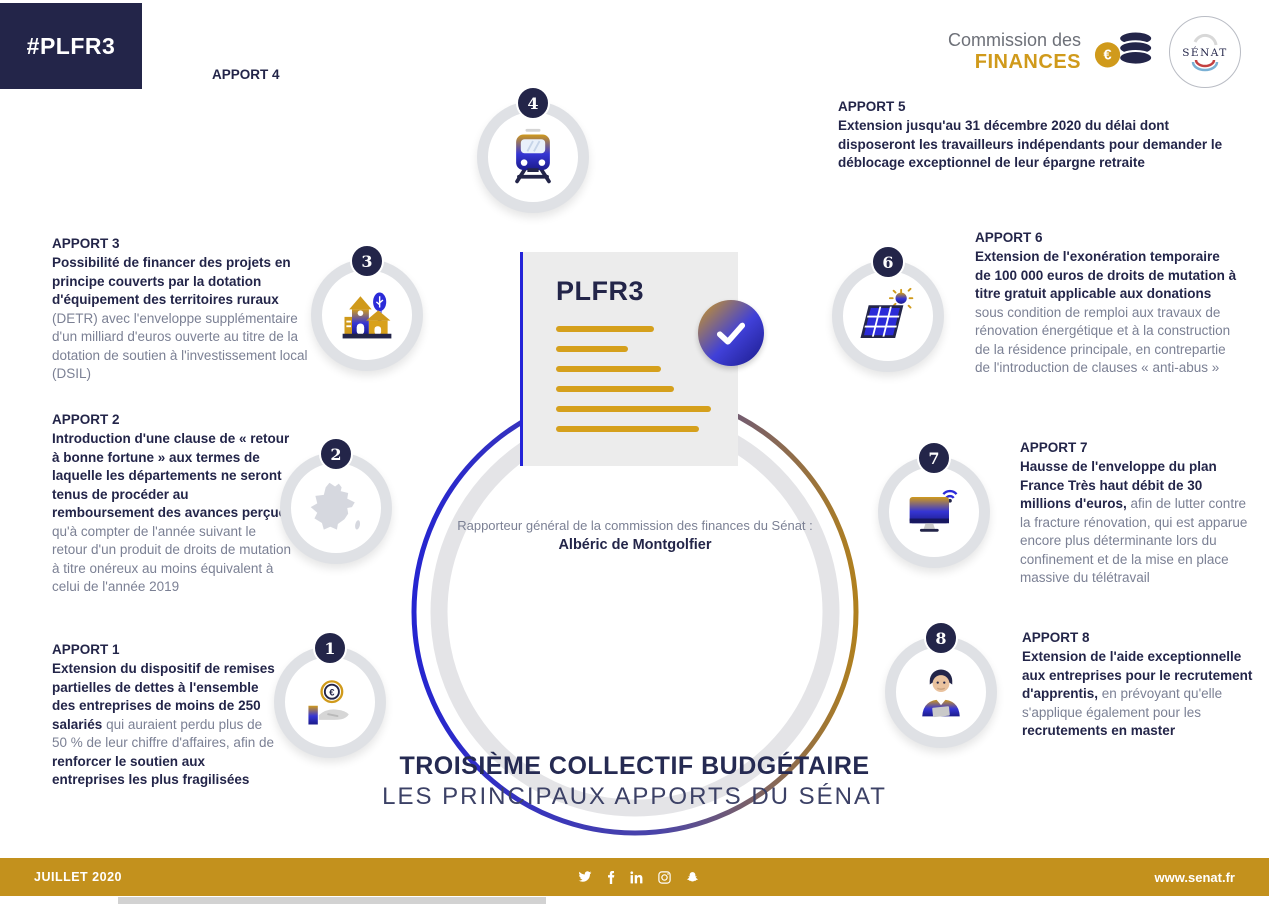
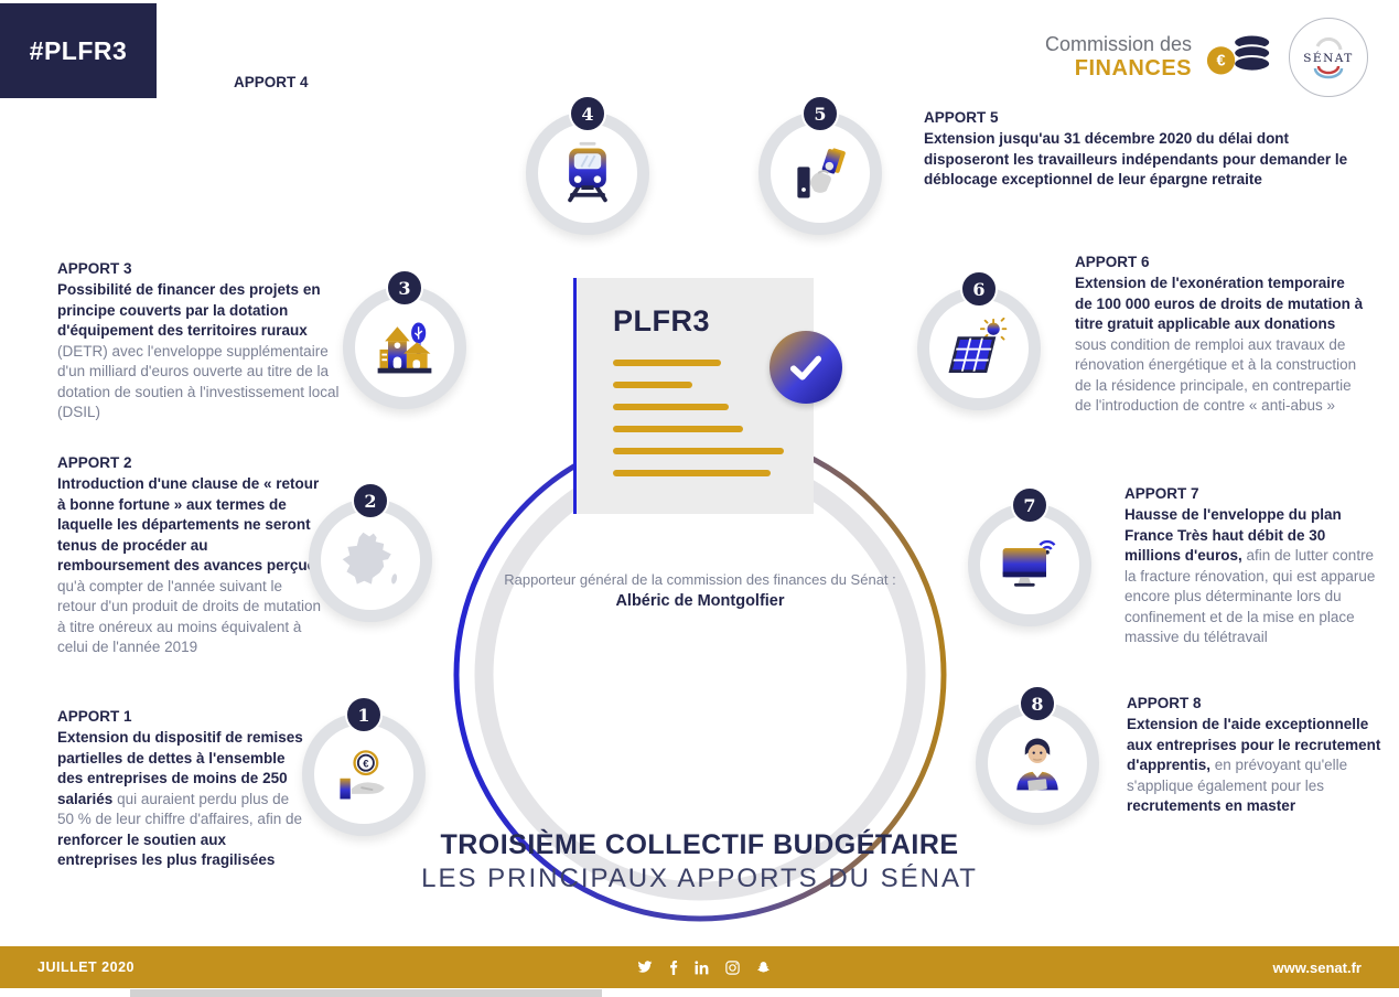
  #PLFR3
  Commission des
  FINANCES
  €
  SÉNAT
  PLFR3
  Rapporteur général de la commission des finances du Sénat :
  Albéric de Montgolfier
  TROISIÈME COLLECTIF BUDGÉTAIRE
  LES PRINCIPAUX APPORTS DU SÉNAT
  APPORT 1
  Extension du dispositif de remises partielles de dettes à l'ensemble des entreprises de moins de 250 salariés qui auraient perdu plus de 50 % de leur chiffre d'affaires, afin de renforcer le soutien aux entreprises les plus fragilisées
  APPORT 2
  Introduction d'une clause de « retour à bonne fortune » aux termes de laquelle les départements ne seront tenus de procéder au remboursement des avances perçu qu'à compter de l'année suivant le retour d'un produit de droits de mutation à titre onéreux au moins équivalent à celui de l'année 2019
  APPORT 3
  Possibilité de financer des projets en principe couverts par la dotation d'équipement des territoires ruraux (DETR) avec l'enveloppe supplémentaire d'un milliard d'euros ouverte au titre de la dotation de soutien à l'investissement local (DSIL)
  APPORT 4
  APPORT 5
  Extension jusqu'au 31 décembre 2020 du délai dont disposeront les travailleurs indépendants pour demander le déblocage exceptionnel de leur épargne retraite
  APPORT 6
- Extension de l'exonération temporaire de 100 000 euros de droits de mutation à titre gratuit applicable aux donations sous condition de remploi aux travaux de rénovation énergétique et à la construction de la résidence principale, en contrepartie de l'introduction de clauses « anti-abus »
+ Extension de l'exonération temporaire de 100 000 euros de droits de mutation à titre gratuit applicable aux donations sous condition de remploi aux travaux de rénovation énergétique et à la construction de la résidence principale, en contrepartie de l'introduction de contre « anti-abus »
  APPORT 7
  Hausse de l'enveloppe du plan France Très haut débit de 30 millions d'euros, afin de lutter contre la fracture rénovation, qui est apparue encore plus déterminante lors du confinement et de la mise en place massive du télétravail
  APPORT 8
  Extension de l'aide exceptionnelle aux entreprises pour le recrutement d'apprentis, en prévoyant qu'elle s'applique également pour les recrutements en master
  €
  1
  2
  3
  4
+ 5
  6
  7
  8
  JUILLET 2020
  www.senat.fr
